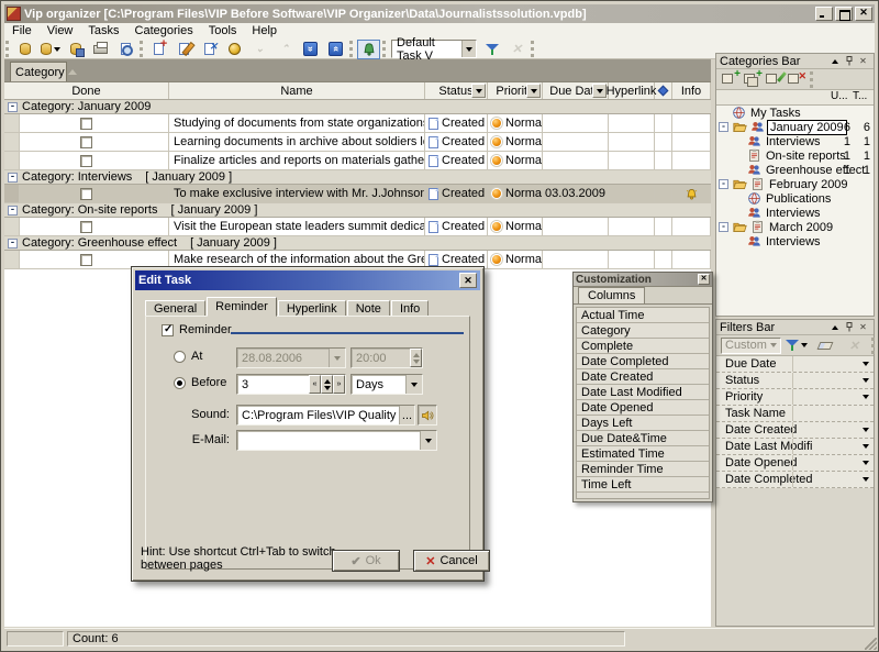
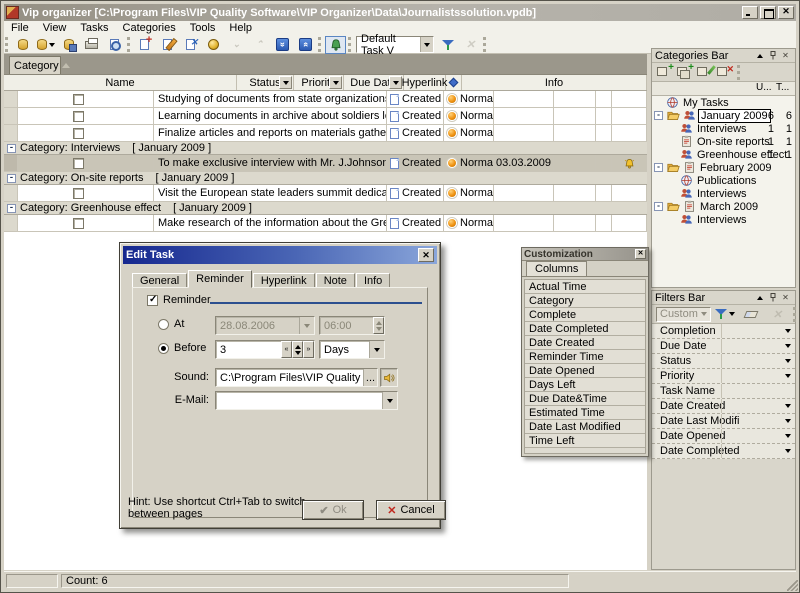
- Vip organizer [C:\Program Files\VIP Before Software\VIP Organizer\Data\Journalistssolution.vpdb]
+ Vip organizer [C:\Program Files\VIP Quality Software\VIP Organizer\Data\Journalistssolution.vpdb]
  File
  View
  Tasks
  Categories
  Tools
  Help
  ⌄
  ⌃
  Default Task V
  ✕
  Category
- Done
  Name
  Status
  Priori
  Due Da
  Hyperlink
  Info
- Category: January 2009
  Created
  Norma
  Created
  Norma
  Finalize articles and reports on materials gathe
  Created
  Norma
  Category: Interviews
  [ January 2009 ]
  Created
  Norma
  03.03.2009
  Category: On-site reports
  [ January 2009 ]
  Created
  Norma
  Category: Greenhouse effect
  [ January 2009 ]
  Created
  Norma
  Categories Bar
  ✕
  U...
  T...
  My Tasks
  January 2009
  6
  6
  Interviews
  1
  1
  On-site reports
  1
  1
  Greenhouse effect
  1
  1
  February 2009
  Publications
  Interviews
  March 2009
  Interviews
  Filters Bar
  ✕
  Custom
  ✕
+ Completion
  Due Date
  Status
  Priority
  Task Name
  Date Created
  Date Last Modifi
  Date Opened
  Date Complted
  Customization
  Columns
  Actual Time
  Category
  Complete
  Date Completed
  Date Created
- Date Last Modified
+ Reminder Time
  Date Opened
  Days Left
  Due Date&Time
  Estimated Time
- Reminder Time
+ Date Last Modified
  Time Left
  Edit Task
  ✕
  General
  Reminder
  Hyperlink
  Note
  Info
  Reminder
  At
  28.08.2006
- 20:00
+ 06:00
  Before
  3
  Days
  Sound:
  ...
  E-Mail:
  Hint: Use shortcut Ctrl+Tab to switc between pages
  ✔
  Ok
  ✕
  Cancel
  Count: 6
